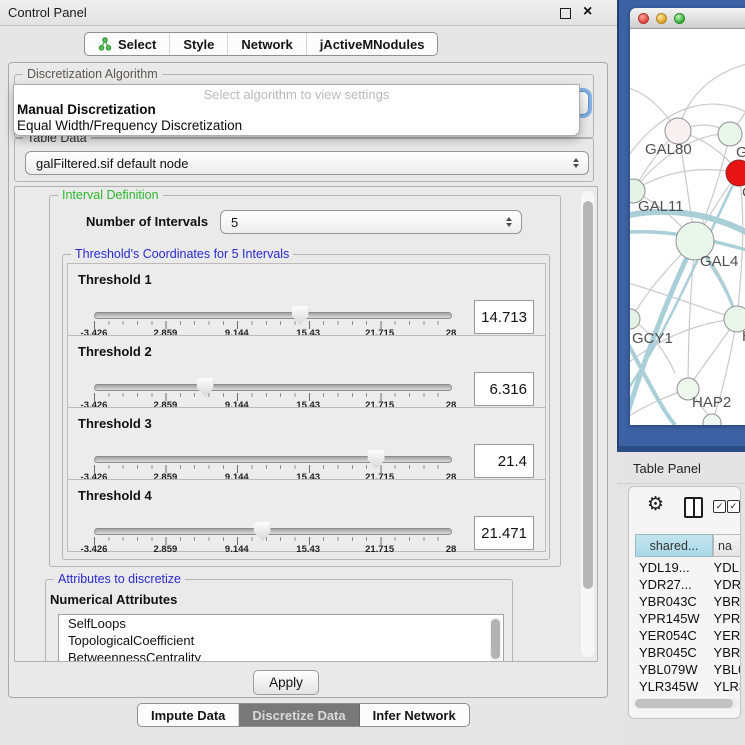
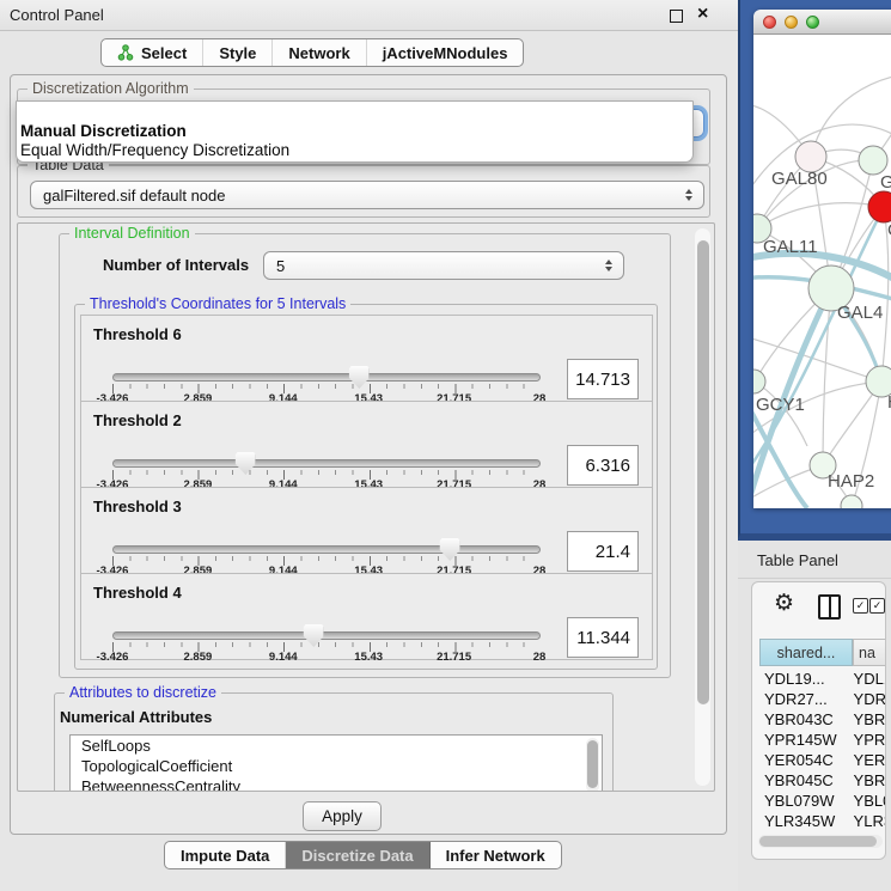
  Control Panel
  ×
  Select
  Style
  Network
  jActiveMNodules
  Discretization Algorithm
- Select algorithm to view settings
  Manual Discretization
  Equal Width/Frequency Discretization
  Table Data
  galFiltered.sif default node
  Interval Definition
  Number of Intervals
  5
  Threshold's Coordinates for 5 Intervals
- Threshold 1
+ Threshold 6
  -3.426
  2.859
  9.144
  15.43
  21.715
  28
  14.713
  Threshold 2
  -3.426
  2.859
  9.144
  15.43
  21.715
  28
  6.316
  Threshold 3
  -3.426
  2.859
  9.144
  15.43
  21.715
  28
  21.4
  Threshold 4
  -3.426
  2.859
  9.144
  15.43
  21.715
  28
- 21.471
+ 11.344
  Attributes to discretize
  Numerical Attributes
  SelfLoops
  TopologicalCoefficient
  BetweennessCentrality
  Apply
  Impute Data
  Discretize Data
  Infer Network
  GAL80
  GAL11
  GAL4
  GCY1
  HAP2
  Table Panel
  ⚙
  ✓
  ✓
  shared...
  na
  YDL19...
  YDL
  YDR27...
  YDR
  YBR043C
  YBR
  YPR145W
  YPR
  YER054C
  YER
  YBR045C
  YBR
  YBL079W
  YBL
  YLR345W
  YLR
